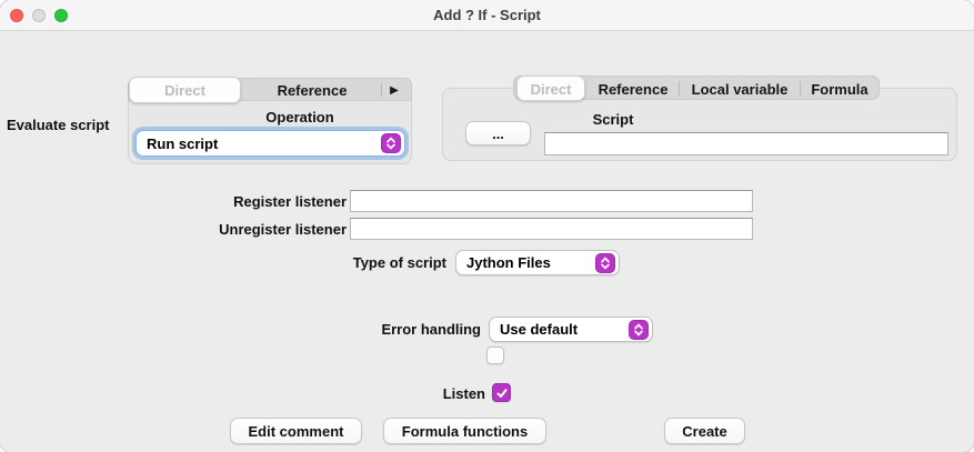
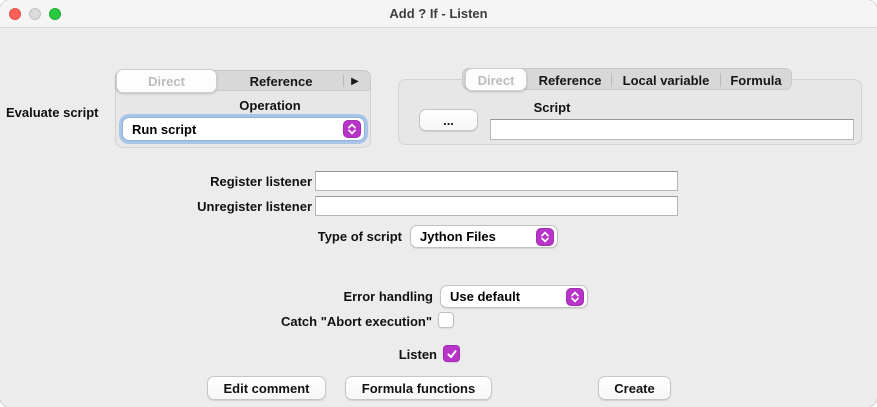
- Add ? If - Script
+ Add ? If - Listen
  Evaluate script
  Direct
  Reference
  ▶
  Operation
  Run script
  Direct
  Reference
  Local variable
  Formula
  ...
  Script
  Register listener
  Unregister listener
  Type of script
  Jython Files
  Error handling
  Use default
+ Catch "Abort execution"
  Listen
  Edit comment
  Formula functions
  Create
